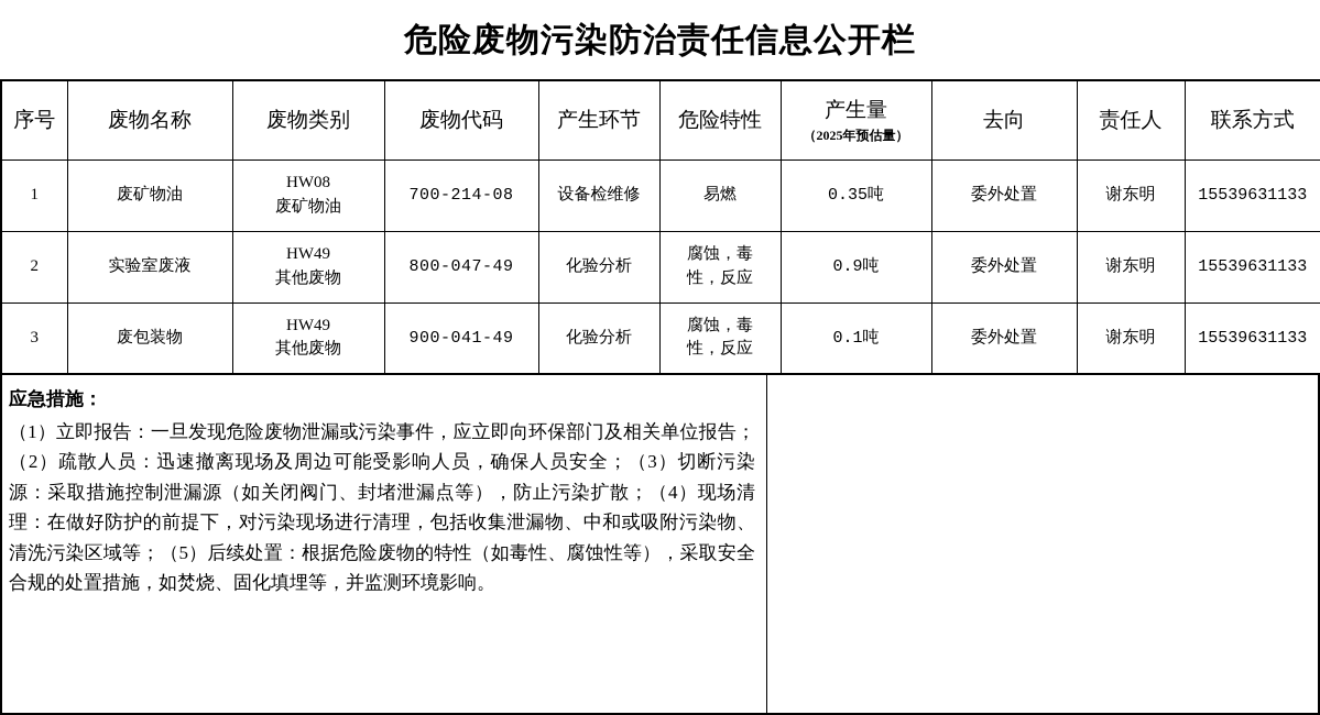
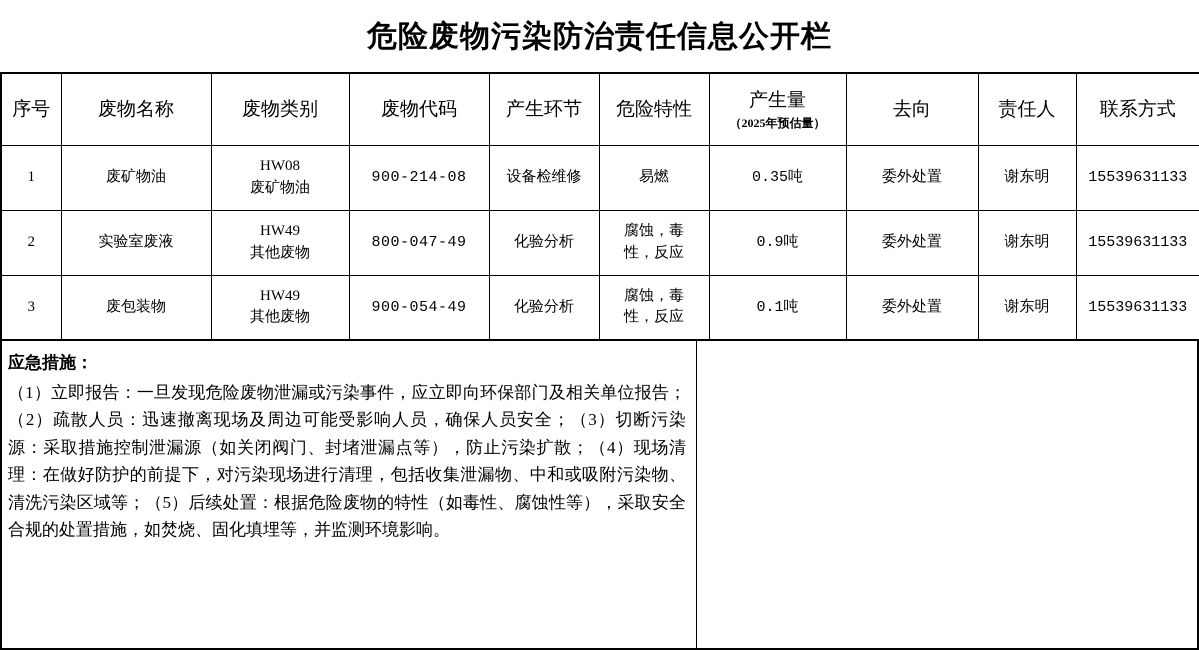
  危险废物污染防治责任信息公开栏
  序号	废物名称	废物类别	废物代码	产生环节	危险特性	产生量 （2025年预估量）	去向	责任人	联系方式
- 1	废矿物油	HW08 废矿物油	700-214-08	设备检维修	易燃	0.35吨	委外处置	谢东明	15539631133
+ 1	废矿物油	HW08 废矿物油	900-214-08	设备检维修	易燃	0.35吨	委外处置	谢东明	15539631133
  2	实验室废液	HW49 其他废物	800-047-49	化验分析	腐蚀，毒 性，反应	0.9吨	委外处置	谢东明	15539631133
- 3	废包装物	HW49 其他废物	900-041-49	化验分析	腐蚀，毒 性，反应	0.1吨	委外处置	谢东明	15539631133
+ 3	废包装物	HW49 其他废物	900-054-49	化验分析	腐蚀，毒 性，反应	0.1吨	委外处置	谢东明	15539631133
  应急措施：
  （1）立即报告：一旦发现危险废物泄漏或污染事件，应立即向环保部门及相关单位报告；（2）疏散人员：迅速撤离现场及周边可能受影响人员，确保人员安全；（3）切断污染源：采取措施控制泄漏源（如关闭阀门、封堵泄漏点等），防止污染扩散；（4）现场清理：在做好防护的前提下，对污染现场进行清理，包括收集泄漏物、中和或吸附污染物、清洗污染区域等；（5）后续处置：根据危险废物的特性（如毒性、腐蚀性等），采取安全合规的处置措施，如焚烧、固化填埋等，并监测环境影响。
